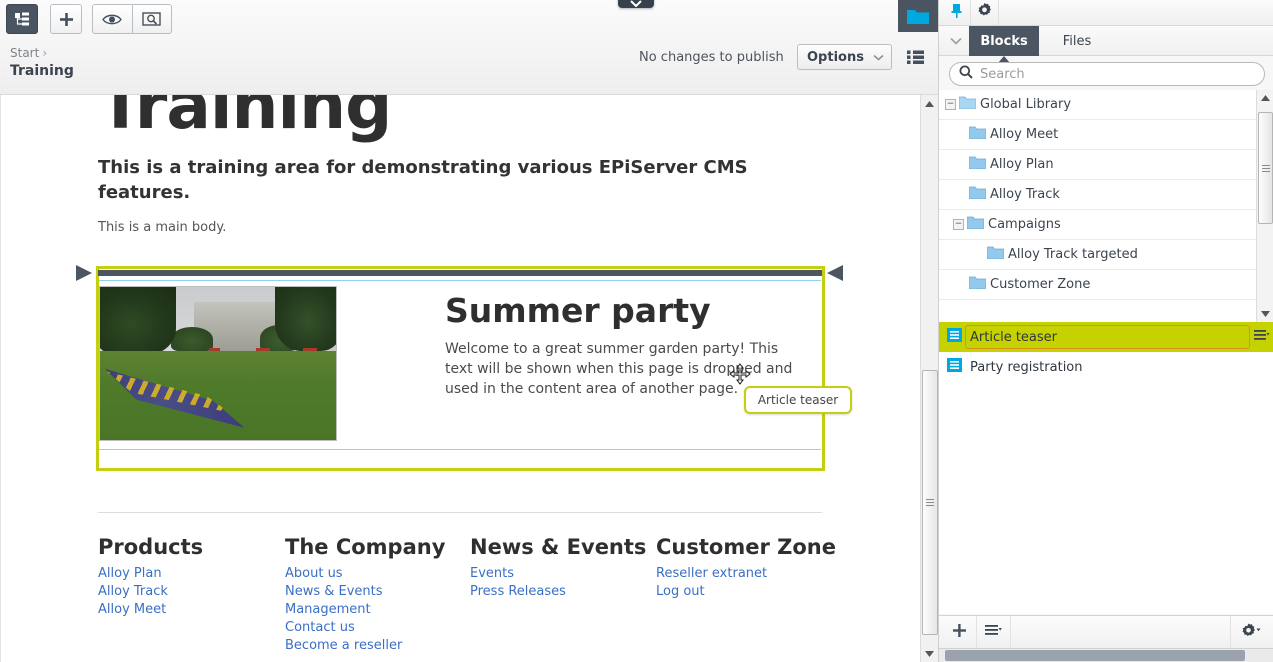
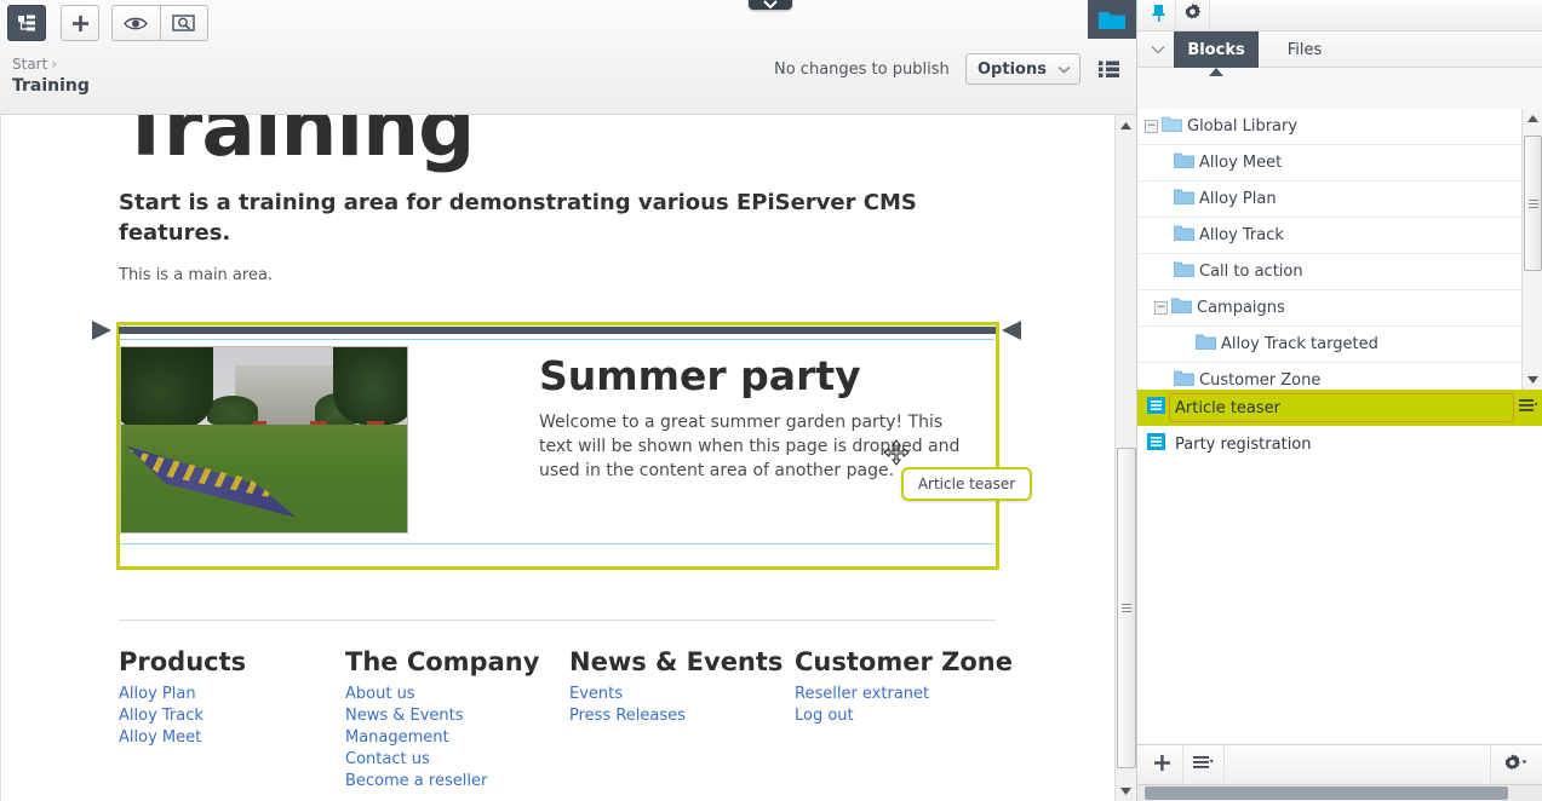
  Start ›
  Training
  No changes to publish
  Options
  Training
- This is a training area for demonstrating various EPiServer CMS features.
+ Start is a training area for demonstrating various EPiServer CMS features.
- This is a main body.
+ This is a main area.
  Summer party
  Welcome to a great summer garden party! This text will be shown when this page is droped and used in the content area of another page.
  Article teaser
  Products
  Alloy Plan
  Alloy Track
  Alloy Meet
  The Company
  About us
  News & Events
  Management
  Contact us
  Become a reseller
  News & Events
  Events
  Press Releases
  Customer Zone
  Reseller extranet
  Log out
  Blocks
  Files
- Search
  −
  Global Library
  Alloy Meet
  Alloy Plan
  Alloy Track
+ Call to action
  −
  Campaigns
  Alloy Track targeted
  Customer Zone
  Article teaser
  Party registration
